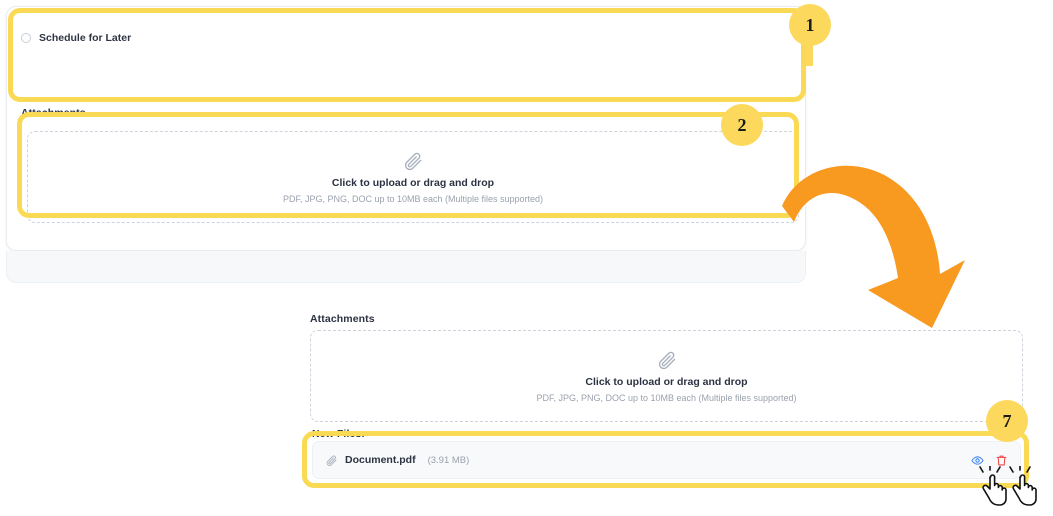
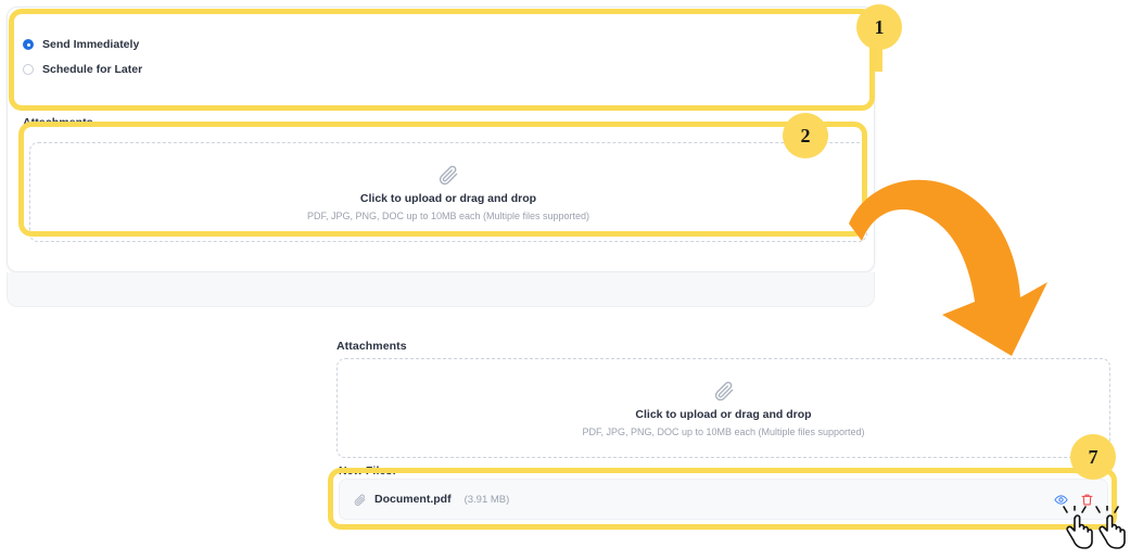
+ Send Immediately
  Schedule for Later
  Attachments
  Click to upload or drag and drop
  PDF, JPG, PNG, DOC up to 10MB each (Multiple files supported)
  Attachments
  Click to upload or drag and drop
  PDF, JPG, PNG, DOC up to 10MB each (Multiple files supported)
  New Files:
  Document.pdf
  (3.91 MB)
  1
  2
  7
